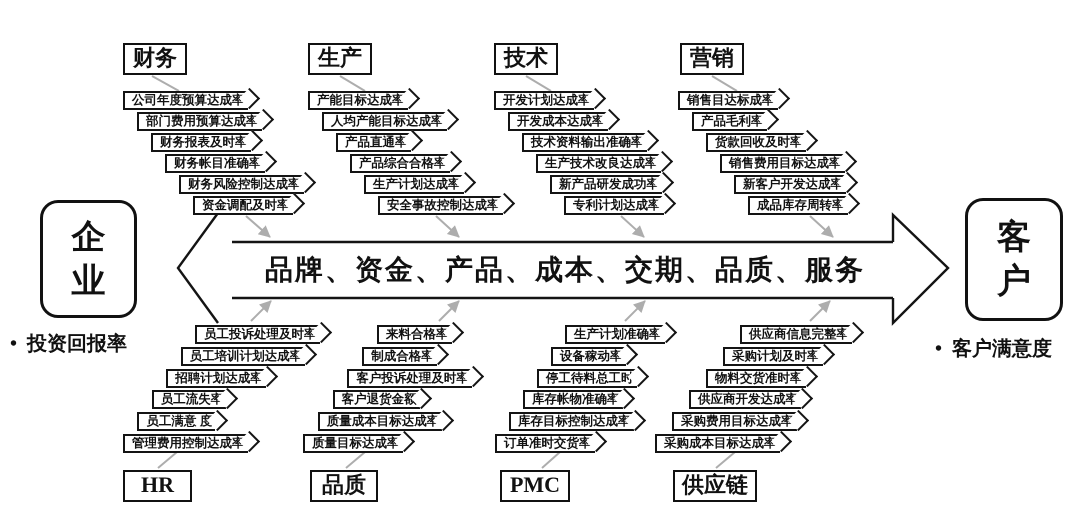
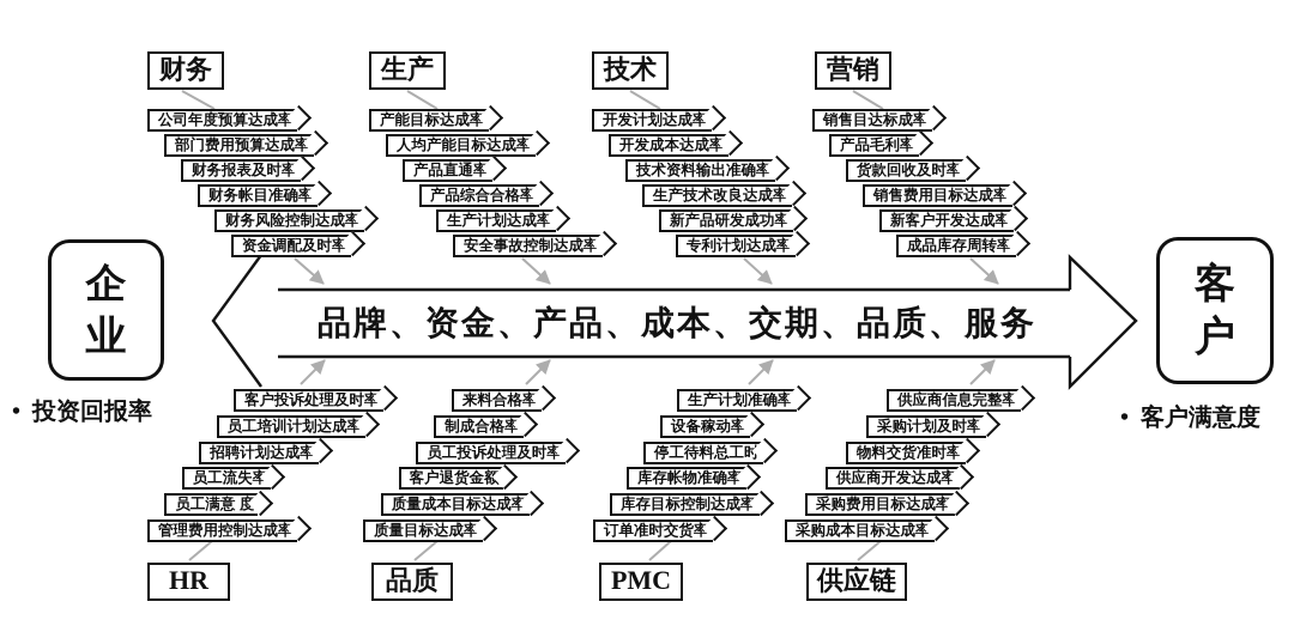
  企
  业
  • 投资回报率
  客
  户
  • 客户满意度
  品牌、资金、产品、成本、交期、品质、服务
  财务
  公司年度预算达成率
  部门费用预算达成率
  财务报表及时率
  财务帐目准确率
  财务风险控制达成率
  资金调配及时率
  生产
  产能目标达成率
  人均产能目标达成率
  产品直通率
  产品综合合格率
  生产计划达成率
  安全事故控制达成率
  技术
  开发计划达成率
  开发成本达成率
  技术资料输出准确率
  生产技术改良达成率
  新产品研发成功率
  专利计划达成率
  营销
  销售目达标成率
  产品毛利率
  货款回收及时率
  销售费用目标达成率
  新客户开发达成率
  成品库存周转率
  HR
- 员工投诉处理及时率
+ 客户投诉处理及时率
  员工培训计划达成率
  招聘计划达成率
  员工流失率
  员工满意 度
  管理费用控制达成率
  品质
  来料合格率
  制成合格率
- 客户投诉处理及时率
+ 员工投诉处理及时率
  客户退货金额
  质量成本目标达成率
  质量目标达成率
  PMC
  生产计划准确率
  设备稼动率
  停工待料总工时
  库存帐物准确率
  库存目标控制达成率
  订单准时交货率
  供应链
  供应商信息完整率
  采购计划及时率
  物料交货准时率
  供应商开发达成率
  采购费用目标达成率
  采购成本目标达成率
